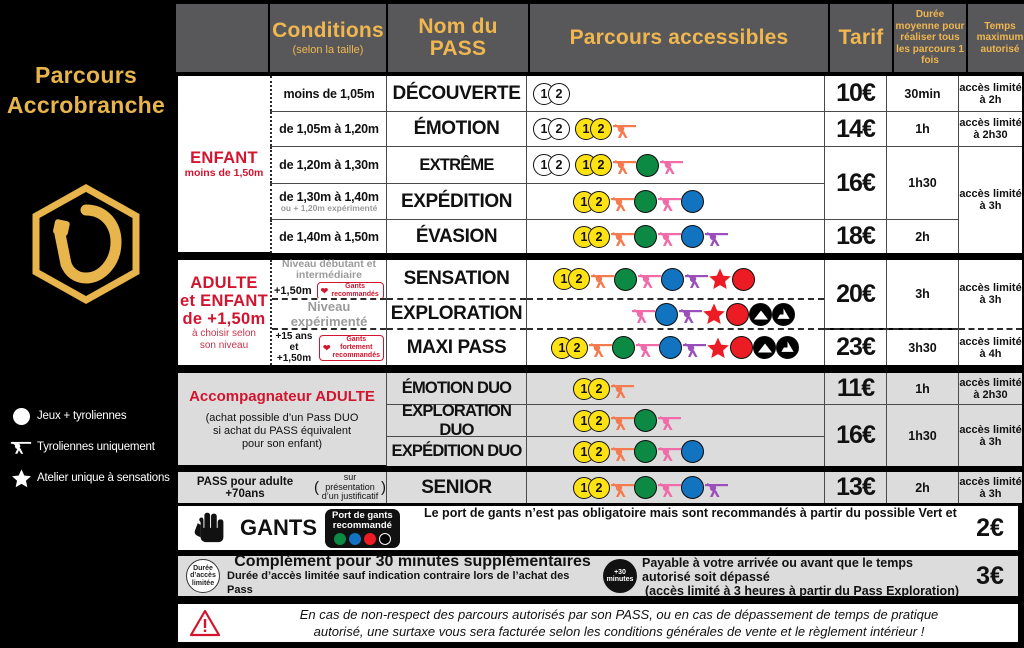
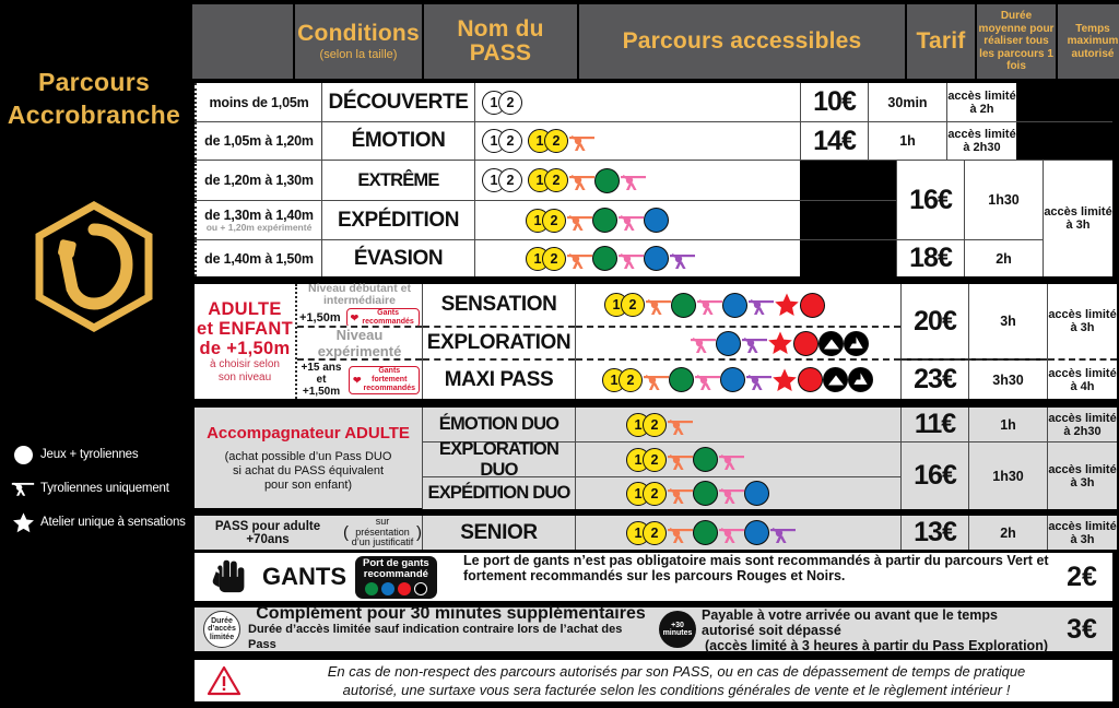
  Parcours
  Accrobranche
  Jeux + tyroliennes
  Tyroliennes uniquement
  Atelier unique à sensations
  Conditions
  (selon la taille)
  Nom du PASS
  Parcours accessibles
  Tarif
  Durée moyenne pour réaliser tous les parcours 1 fois
  Temps maximum autorisé
- ENFANT
- moins de 1,50m
  moins de 1,05m
  DÉCOUVERTE
  1
  2
  10€
  30min
  accès limité à 2h
  de 1,05m à 1,20m
  ÉMOTION
  1
  2
  1
  2
  14€
  1h
  accès limité à 2h30
  de 1,20m à 1,30m
  EXTRÊME
  1
  2
  1
  2
  de 1,30m à 1,40m
  ou + 1,20m expérimenté
  EXPÉDITION
  1
  2
  de 1,40m à 1,50m
  ÉVASION
  1
  2
  16€
  1h30
  18€
  2h
  accès limité à 3h
  ADULTE
  et ENFANT
  de +1,50m
  à choisir selon
  son niveau
  Niveau débutant et intermédiaire
  +1,50m
  ❤
  Niveau expérimenté
  +15 ans et +1,50m
  ❤
  SENSATION
  EXPLORATION
  MAXI PASS
  1
  2
  1
  2
  20€
  3h
  23€
  3h30
  accès limité à 3h
  accès limité à 4h
  Accompagnateur ADULTE
  (achat possible d’un Pass DUO
  si achat du PASS équivalent
  pour son enfant)
  ÉMOTION DUO
  1
  2
  11€
  1h
  accès limité à 2h30
  EXPLORATION DUO
  1
  2
  EXPÉDITION DUO
  1
  2
  16€
  1h30
  accès limité à 3h
  PASS pour adulte +70ans
  (
  sur présentation
  d’un justificatif
  )
  SENIOR
  1
  2
  13€
  2h
  accès limité à 3h
  GANTS
  Port de gants
  recommandé
- Le port de gants n’est pas obligatoire mais sont recommandés à partir du possible Vert et
+ Le port de gants n’est pas obligatoire mais sont recommandés à partir du parcours Vert et
+ fortement recommandés sur les parcours Rouges et Noirs.
  2€
  Complément pour 30 minutes supplémentaires
  Durée d’accès limitée sauf indication contraire lors de l’achat des Pass
  Payable à votre arrivée ou avant que le temps autorisé soit dépassé
  (accès limité à 3 heures à partir du Pass Exploration)
  3€
  En cas de non-respect des parcours autorisés par son PASS, ou en cas de dépassement de temps de pratique
  autorisé, une surtaxe vous sera facturée selon les conditions générales de vente et le règlement intérieur !
